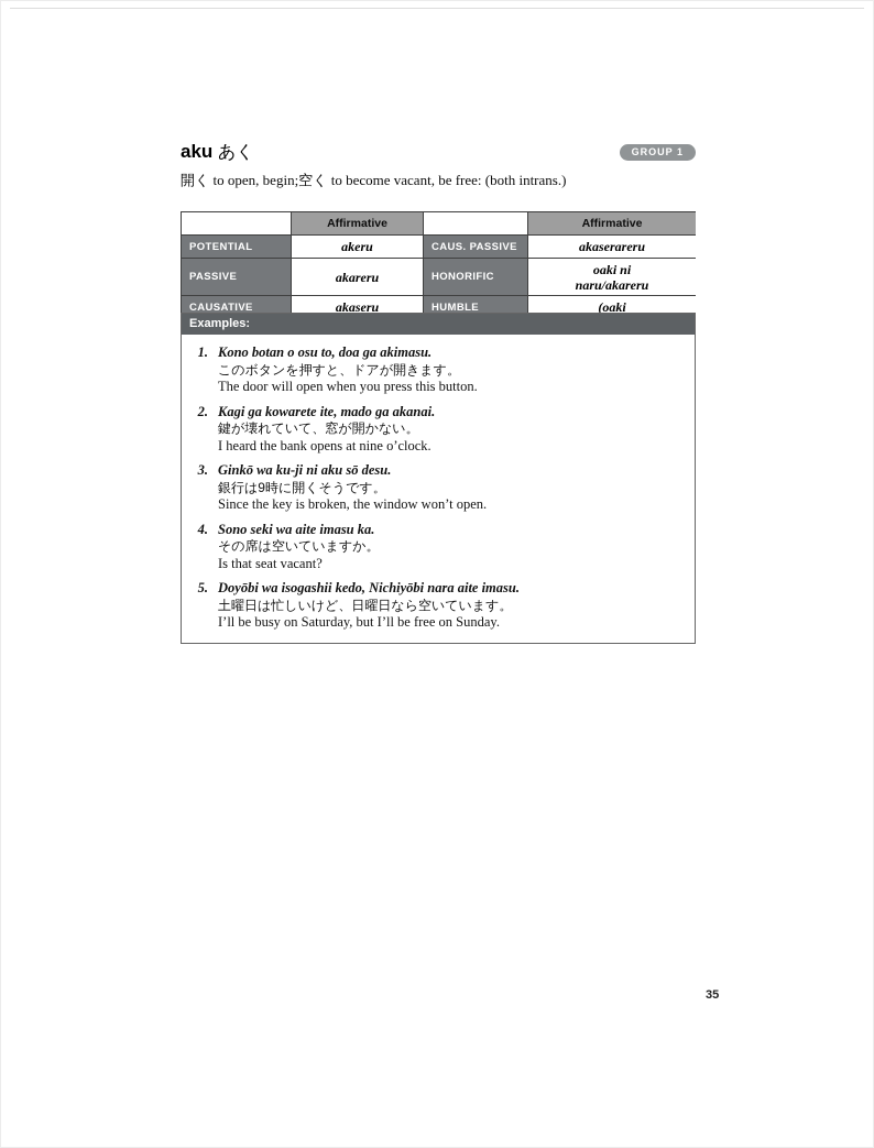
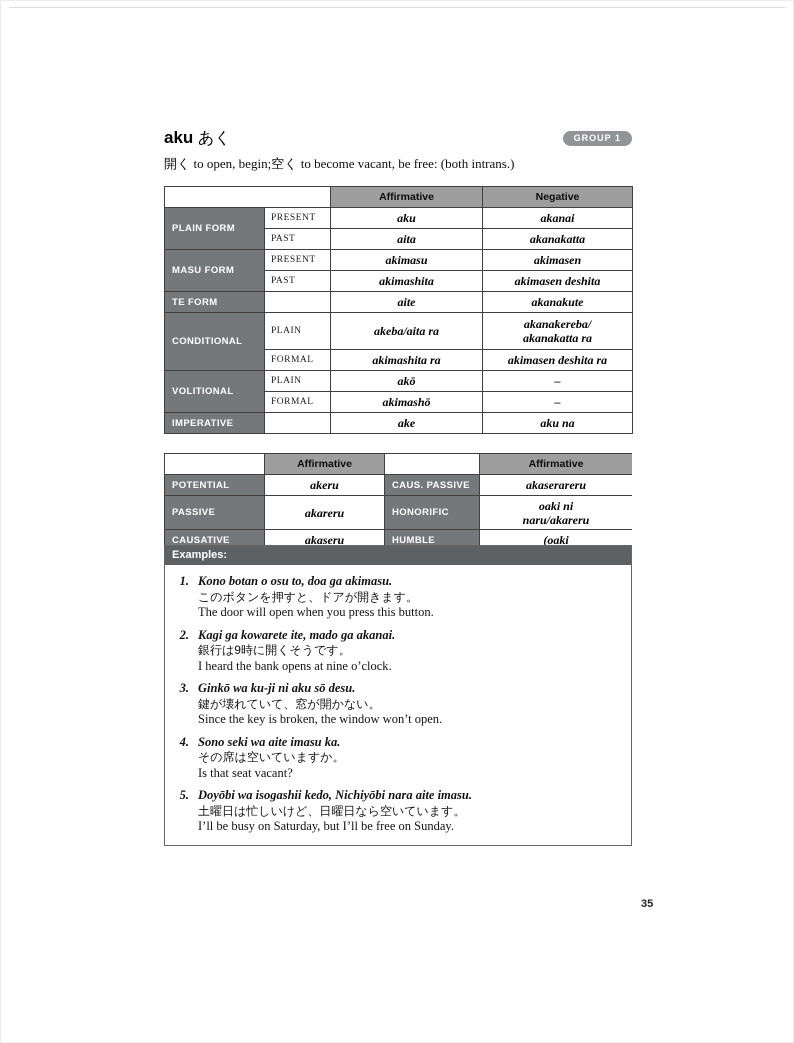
  aku あく
  GROUP 1
  開く to open, begin;空く to become vacant, be free: (both intrans.)
+ 	Affirmative	Negative
+ PLAIN FORM	PRESENT	aku	akanai
+ PAST	aita	akanakatta
+ MASU FORM	PRESENT	akimasu	akimasen
+ PAST	akimashita	akimasen deshita
+ TE FORM		aite	akanakute
+ CONDITIONAL	PLAIN	akeba/aita ra	akanakereba/ akanakatta ra
+ FORMAL	akimashita ra	akimasen deshita ra
+ VOLITIONAL	PLAIN	akō	–
+ FORMAL	akimashō	–
+ IMPERATIVE		ake	aku na
  	Affirmative		Affirmative
  POTENTIAL	akeru	CAUS. PASSIVE	akaserareru
  PASSIVE	akareru	HONORIFIC	oaki ni naru/akareru
  CAUSATIVE	akaseru	HUMBLE	(oaki
  Examples:
  1.
  Kono botan o osu to, doa ga akimasu.
  このボタンを押すと、ドアが開きます。
  The door will open when you press this button.
  2.
  Kagi ga kowarete ite, mado ga akanai.
- 鍵が壊れていて、窓が開かない。
+ 銀行は9時に開くそうです。
  I heard the bank opens at nine o’clock.
  3.
  Ginkō wa ku-ji ni aku sō desu.
- 銀行は9時に開くそうです。
+ 鍵が壊れていて、窓が開かない。
  Since the key is broken, the window won’t open.
  4.
  Sono seki wa aite imasu ka.
  その席は空いていますか。
  Is that seat vacant?
  5.
  Doyōbi wa isogashii kedo, Nichiyōbi nara aite imasu.
  土曜日は忙しいけど、日曜日なら空いています。
  I’ll be busy on Saturday, but I’ll be free on Sunday.
  35
